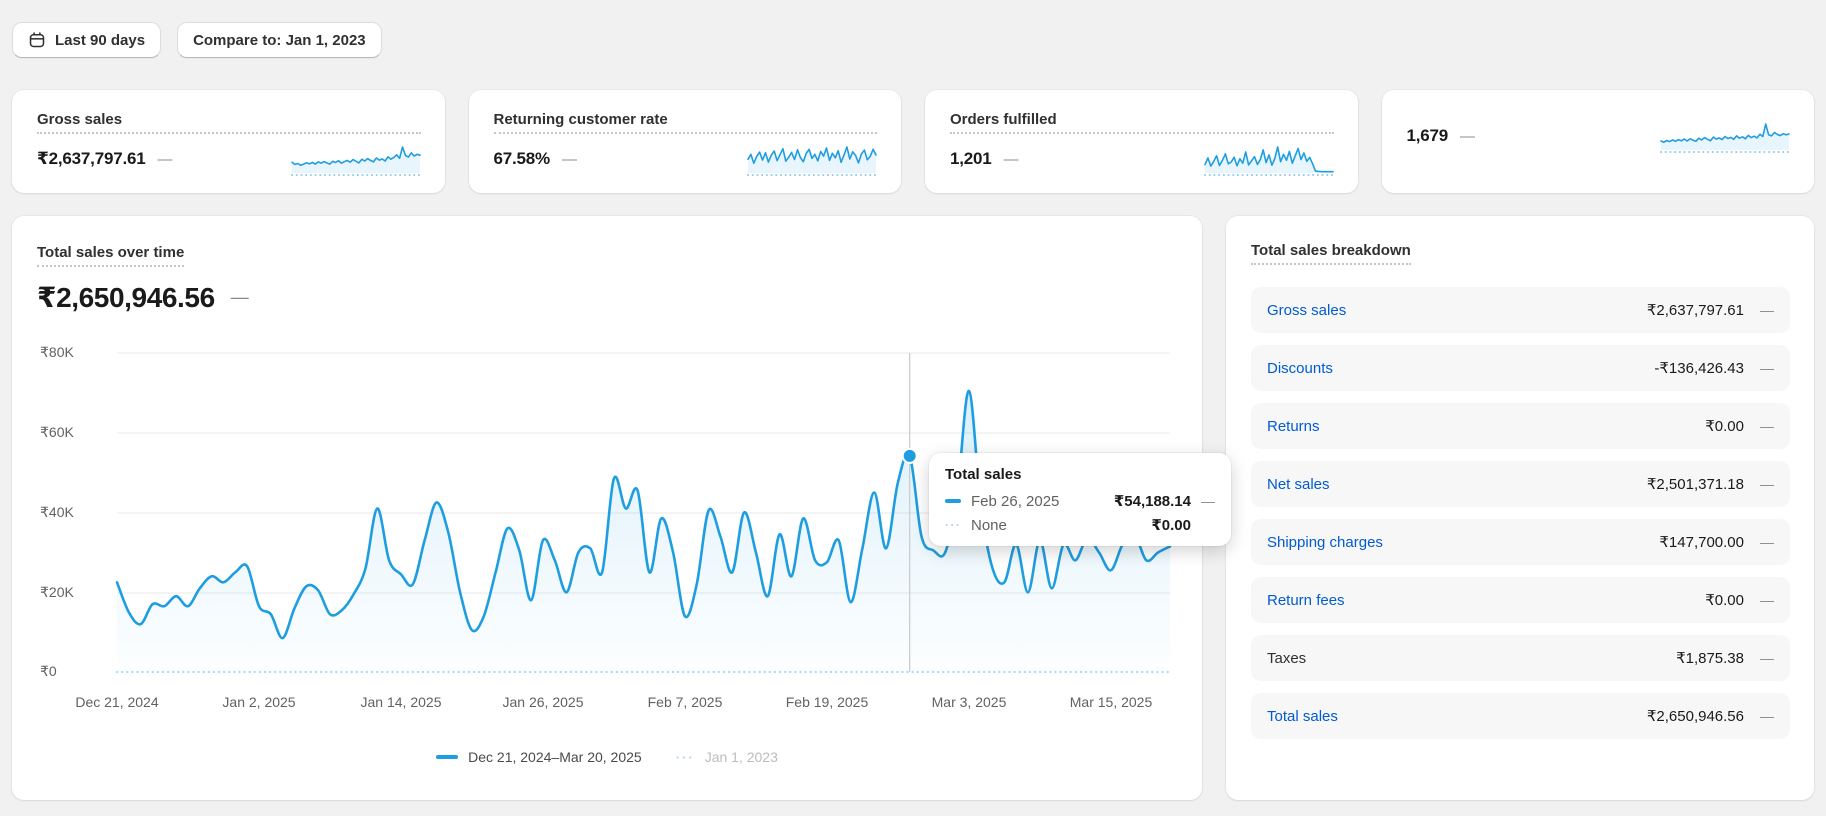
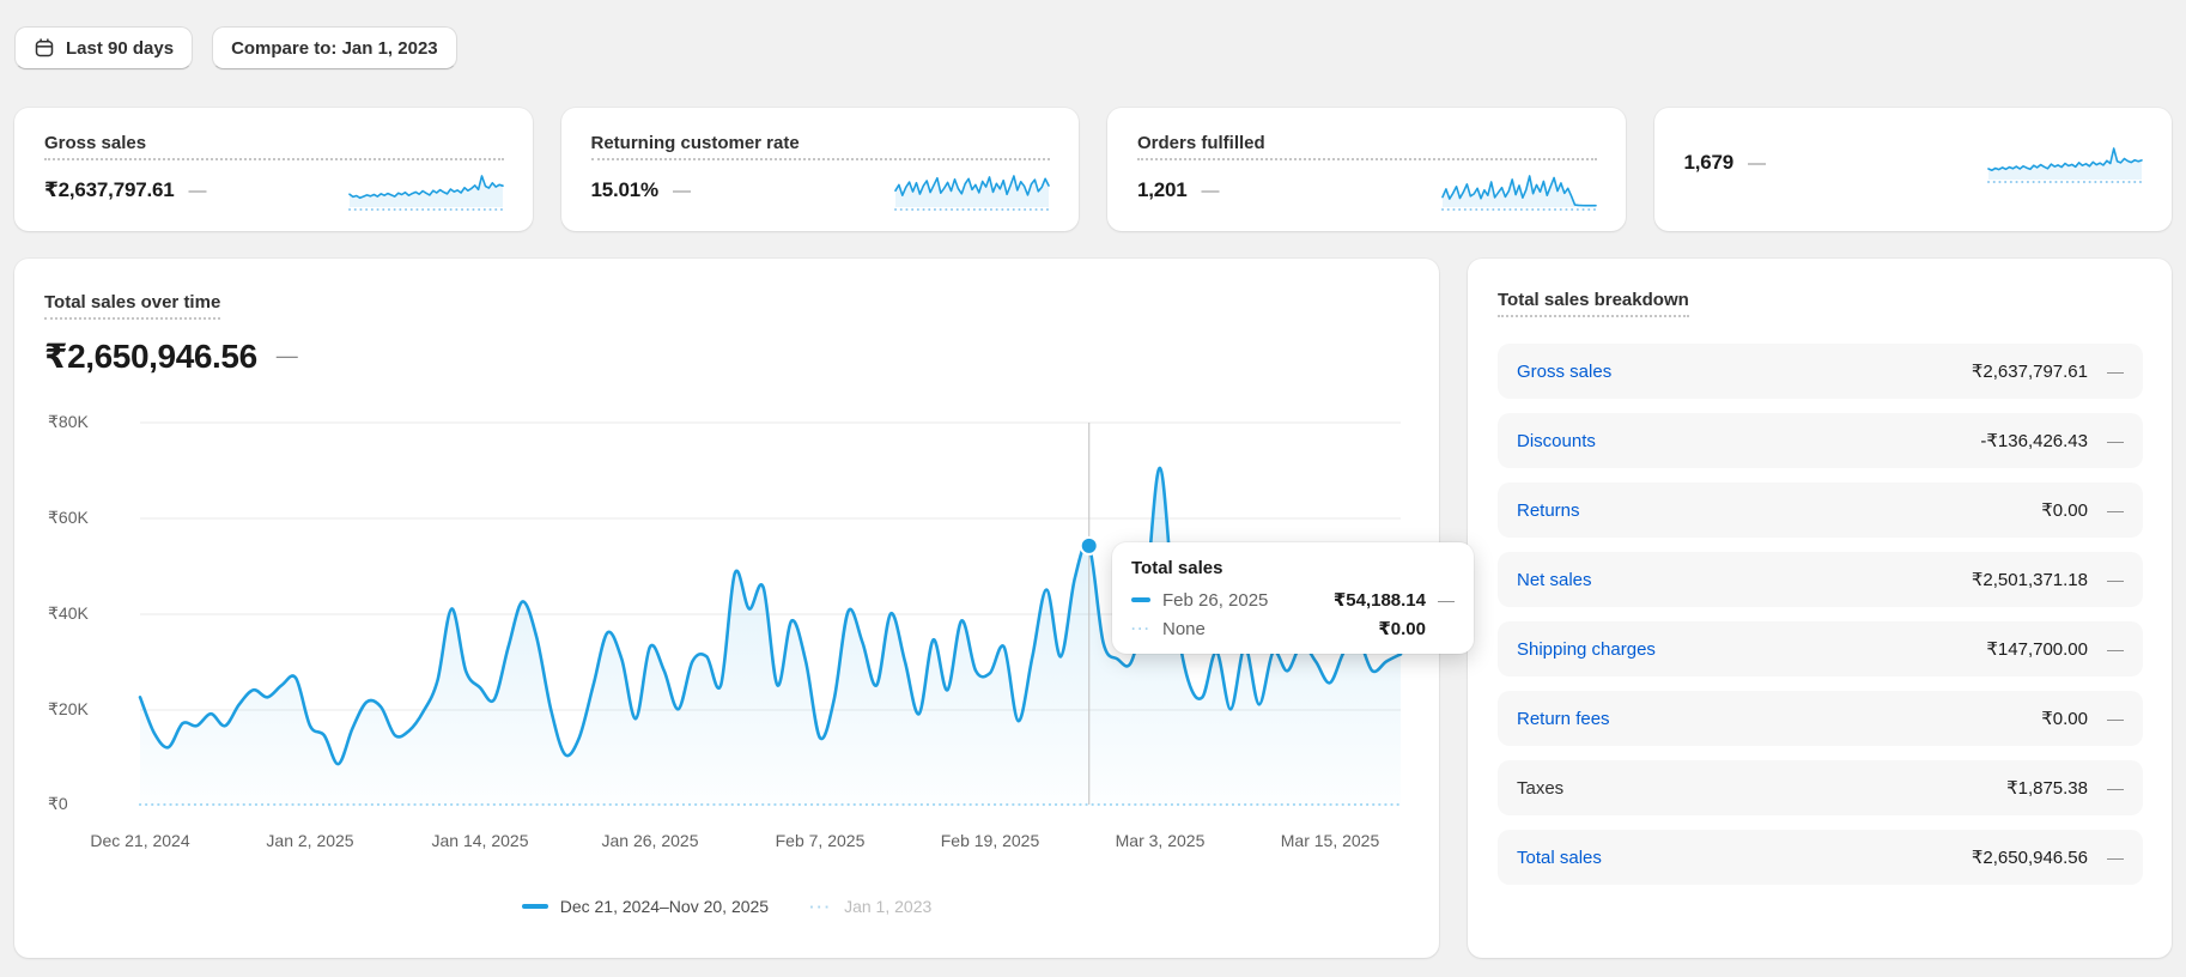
  Last 90 days
  Compare to: Jan 1, 2023
  Gross sales
  ₹2,637,797.61
  —
  Returning customer rate
- 67.58%
+ 15.01%
  —
  Orders fulfilled
  1,201
  —
  1,679
  —
  Total sales over time
  ₹2,650,946.56
  —
  ₹80K
  ₹60K
  ₹40K
  ₹20K
  ₹0
  Dec 21, 2024
  Jan 2, 2025
  Jan 14, 2025
  Jan 26, 2025
  Feb 7, 2025
  Feb 19, 2025
  Mar 3, 2025
  Mar 15, 2025
  Total sales
  Feb 26, 2025
  ₹54,188.14
  —
  ···
  None
  ₹0.00
- Dec 21, 2024–Mar 20, 2025
+ Dec 21, 2024–Nov 20, 2025
  ···
  Jan 1, 2023
  Total sales breakdown
  Gross sales
  ₹2,637,797.61
  —
  Discounts
  -₹136,426.43
  —
  Returns
  ₹0.00
  —
  Net sales
  ₹2,501,371.18
  —
  Shipping charges
  ₹147,700.00
  —
  Return fees
  ₹0.00
  —
  Taxes
  ₹1,875.38
  —
  Total sales
  ₹2,650,946.56
  —
